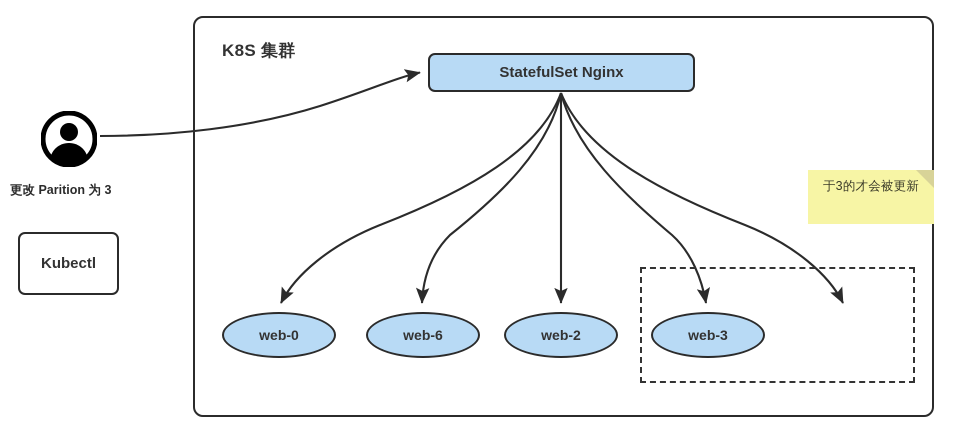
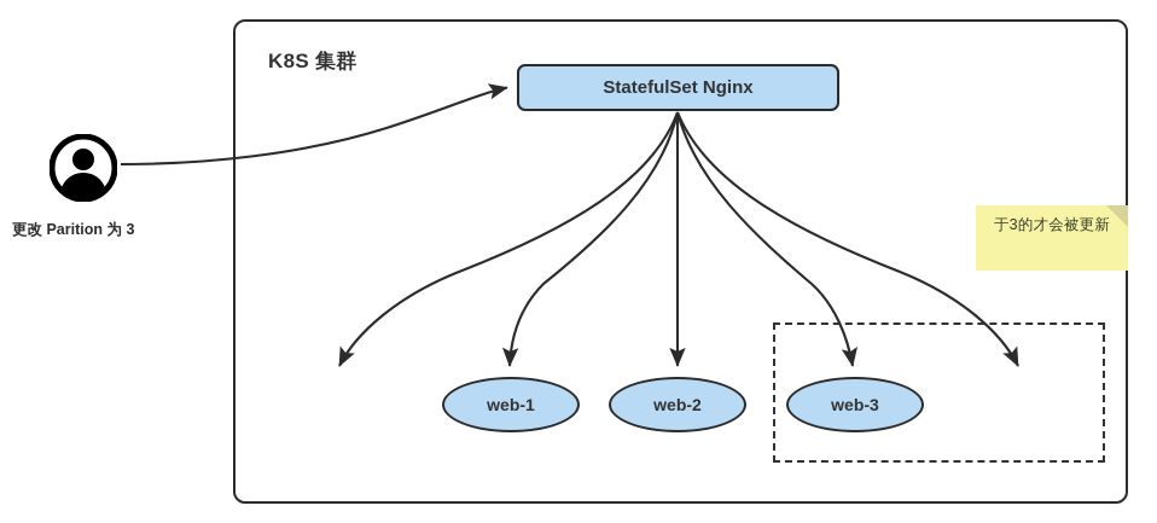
  K8S 集群
  StatefulSet Nginx
- web-0
- web-6
+ web-1
  web-2
  web-3
  于3的才会被更新
  更改 Parition 为 3
- Kubectl
